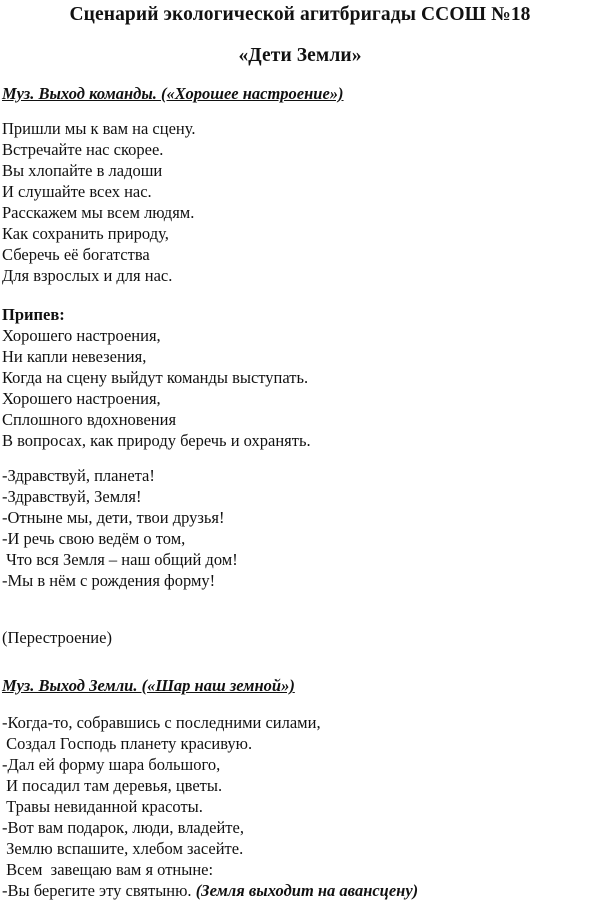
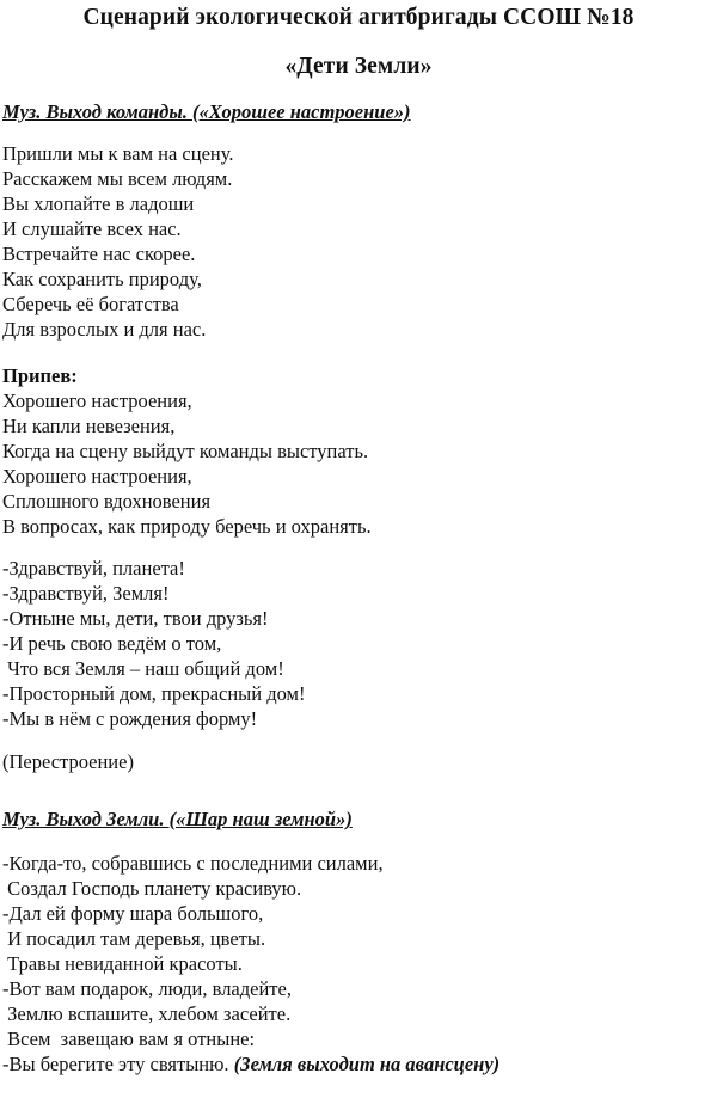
  Сценарий экологической агитбригады ССОШ №18
  «Дети Земли»
  Муз. Выход команды. («Хорошее настроение»)
  Пришли мы к вам на сцену.
- Встречайте нас скорее.
+ Расскажем мы всем людям.
  Вы хлопайте в ладоши
  И слушайте всех нас.
- Расскажем мы всем людям.
+ Встречайте нас скорее.
  Как сохранить природу,
  Сберечь её богатства
  Для взрослых и для нас.
  Припев:
  Хорошего настроения,
  Ни капли невезения,
  Когда на сцену выйдут команды выступать.
  Хорошего настроения,
  Сплошного вдохновения
  В вопросах, как природу беречь и охранять.
  -Здравствуй, планета!
  -Здравствуй, Земля!
  -Отныне мы, дети, твои друзья!
  -И речь свою ведём о том,
  Что вся Земля – наш общий дом!
+ -Просторный дом, прекрасный дом!
  -Мы в нём с рождения форму!
  (Перестроение)
  Муз. Выход Земли. («Шар наш земной»)
  -Когда-то, собравшись с последними силами,
  Создал Господь планету красивую.
  -Дал ей форму шара большого,
  И посадил там деревья, цветы.
  Травы невиданной красоты.
  -Вот вам подарок, люди, владейте,
  Землю вспашите, хлебом засейте.
  Всем завещаю вам я отныне:
  -Вы берегите эту святыню. (Земля выходит на авансцену)
